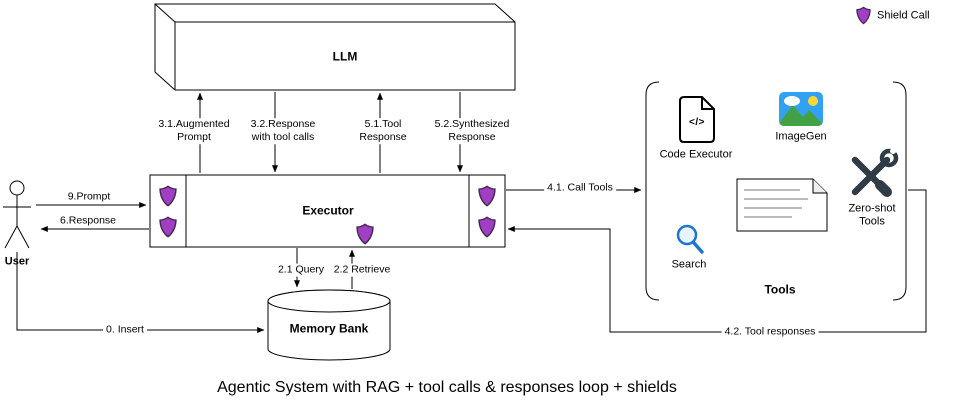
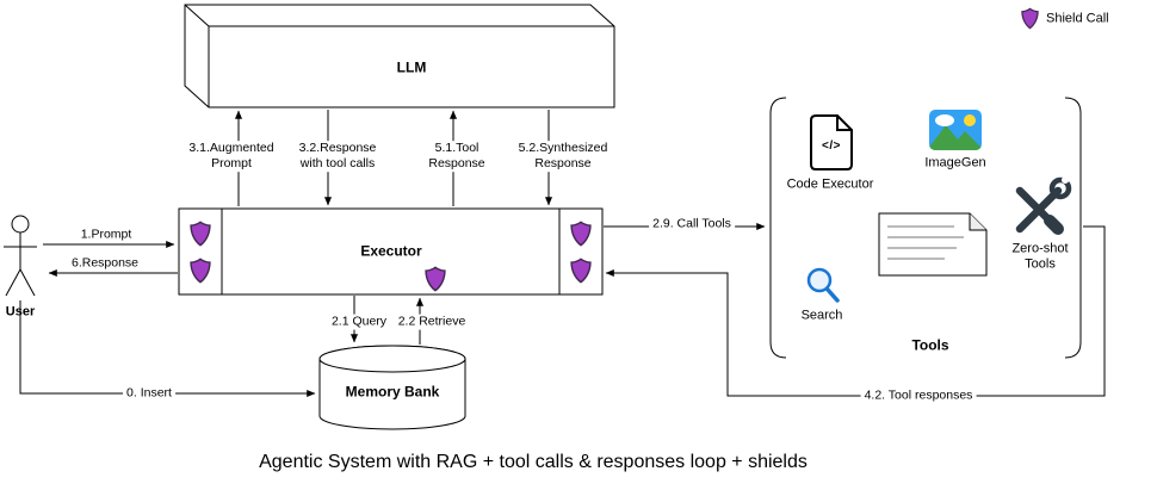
  LLM
  Executor
  User
  Memory Bank
  Shield Call
- 9.Prompt
+ 1.Prompt
  6.Response
  3.1.Augmented
  Prompt
  3.2.Response
  with tool calls
  5.1.Tool
  Response
  5.2.Synthesized
  Response
- 4.1. Call Tools
+ 2.9. Call Tools
  4.2. Tool responses
  2.1 Query
  2.2 Retrieve
  0. Insert
  </>
  Code Executor
  ImageGen
  Search
  Zero-shot
  Tools
  Tools
  Agentic System with RAG + tool calls & responses loop + shields
